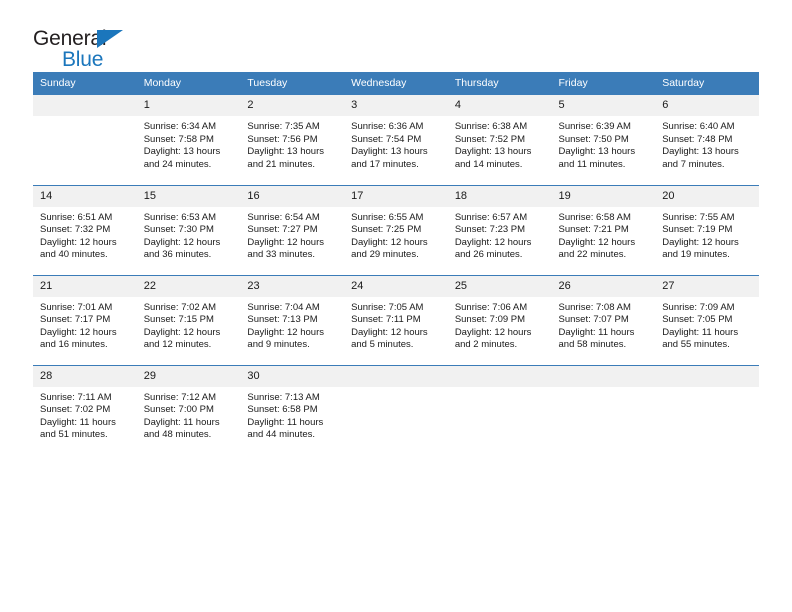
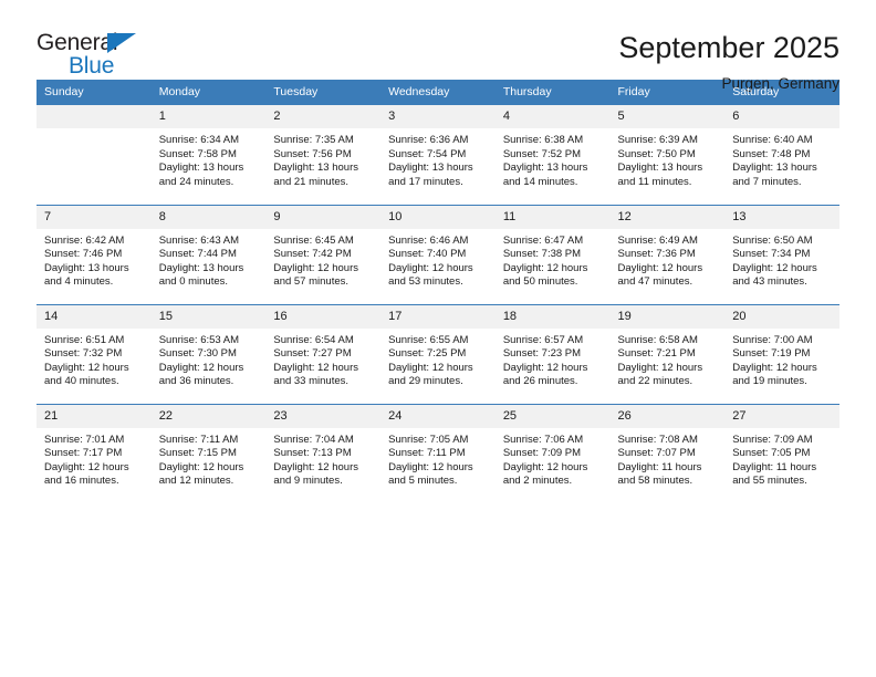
  General
  Blue
+ September 2025
+ Purgen, Germany
  Sunday	Monday	Tuesday	Wednesday	Thursday	Friday	Saturday
  	1Sunrise: 6:34 AMSunset: 7:58 PMDaylight: 13 hoursand 24 minutes.	2Sunrise: 7:35 AMSunset: 7:56 PMDaylight: 13 hoursand 21 minutes.	3Sunrise: 6:36 AMSunset: 7:54 PMDaylight: 13 hoursand 17 minutes.	4Sunrise: 6:38 AMSunset: 7:52 PMDaylight: 13 hoursand 14 minutes.	5Sunrise: 6:39 AMSunset: 7:50 PMDaylight: 13 hoursand 11 minutes.	6Sunrise: 6:40 AMSunset: 7:48 PMDaylight: 13 hoursand 7 minutes.
+ 7Sunrise: 6:42 AMSunset: 7:46 PMDaylight: 13 hoursand 4 minutes.	8Sunrise: 6:43 AMSunset: 7:44 PMDaylight: 13 hoursand 0 minutes.	9Sunrise: 6:45 AMSunset: 7:42 PMDaylight: 12 hoursand 57 minutes.	10Sunrise: 6:46 AMSunset: 7:40 PMDaylight: 12 hoursand 53 minutes.	11Sunrise: 6:47 AMSunset: 7:38 PMDaylight: 12 hoursand 50 minutes.	12Sunrise: 6:49 AMSunset: 7:36 PMDaylight: 12 hoursand 47 minutes.	13Sunrise: 6:50 AMSunset: 7:34 PMDaylight: 12 hoursand 43 minutes.
- 14Sunrise: 6:51 AMSunset: 7:32 PMDaylight: 12 hoursand 40 minutes.	15Sunrise: 6:53 AMSunset: 7:30 PMDaylight: 12 hoursand 36 minutes.	16Sunrise: 6:54 AMSunset: 7:27 PMDaylight: 12 hoursand 33 minutes.	17Sunrise: 6:55 AMSunset: 7:25 PMDaylight: 12 hoursand 29 minutes.	18Sunrise: 6:57 AMSunset: 7:23 PMDaylight: 12 hoursand 26 minutes.	19Sunrise: 6:58 AMSunset: 7:21 PMDaylight: 12 hoursand 22 minutes.	20Sunrise: 7:55 AMSunset: 7:19 PMDaylight: 12 hoursand 19 minutes.
+ 14Sunrise: 6:51 AMSunset: 7:32 PMDaylight: 12 hoursand 40 minutes.	15Sunrise: 6:53 AMSunset: 7:30 PMDaylight: 12 hoursand 36 minutes.	16Sunrise: 6:54 AMSunset: 7:27 PMDaylight: 12 hoursand 33 minutes.	17Sunrise: 6:55 AMSunset: 7:25 PMDaylight: 12 hoursand 29 minutes.	18Sunrise: 6:57 AMSunset: 7:23 PMDaylight: 12 hoursand 26 minutes.	19Sunrise: 6:58 AMSunset: 7:21 PMDaylight: 12 hoursand 22 minutes.	20Sunrise: 7:00 AMSunset: 7:19 PMDaylight: 12 hoursand 19 minutes.
- 21Sunrise: 7:01 AMSunset: 7:17 PMDaylight: 12 hoursand 16 minutes.	22Sunrise: 7:02 AMSunset: 7:15 PMDaylight: 12 hoursand 12 minutes.	23Sunrise: 7:04 AMSunset: 7:13 PMDaylight: 12 hoursand 9 minutes.	24Sunrise: 7:05 AMSunset: 7:11 PMDaylight: 12 hoursand 5 minutes.	25Sunrise: 7:06 AMSunset: 7:09 PMDaylight: 12 hoursand 2 minutes.	26Sunrise: 7:08 AMSunset: 7:07 PMDaylight: 11 hoursand 58 minutes.	27Sunrise: 7:09 AMSunset: 7:05 PMDaylight: 11 hoursand 55 minutes.
+ 21Sunrise: 7:01 AMSunset: 7:17 PMDaylight: 12 hoursand 16 minutes.	22Sunrise: 7:11 AMSunset: 7:15 PMDaylight: 12 hoursand 12 minutes.	23Sunrise: 7:04 AMSunset: 7:13 PMDaylight: 12 hoursand 9 minutes.	24Sunrise: 7:05 AMSunset: 7:11 PMDaylight: 12 hoursand 5 minutes.	25Sunrise: 7:06 AMSunset: 7:09 PMDaylight: 12 hoursand 2 minutes.	26Sunrise: 7:08 AMSunset: 7:07 PMDaylight: 11 hoursand 58 minutes.	27Sunrise: 7:09 AMSunset: 7:05 PMDaylight: 11 hoursand 55 minutes.
- 28Sunrise: 7:11 AMSunset: 7:02 PMDaylight: 11 hoursand 51 minutes.	29Sunrise: 7:12 AMSunset: 7:00 PMDaylight: 11 hoursand 48 minutes.	30Sunrise: 7:13 AMSunset: 6:58 PMDaylight: 11 hoursand 44 minutes.
